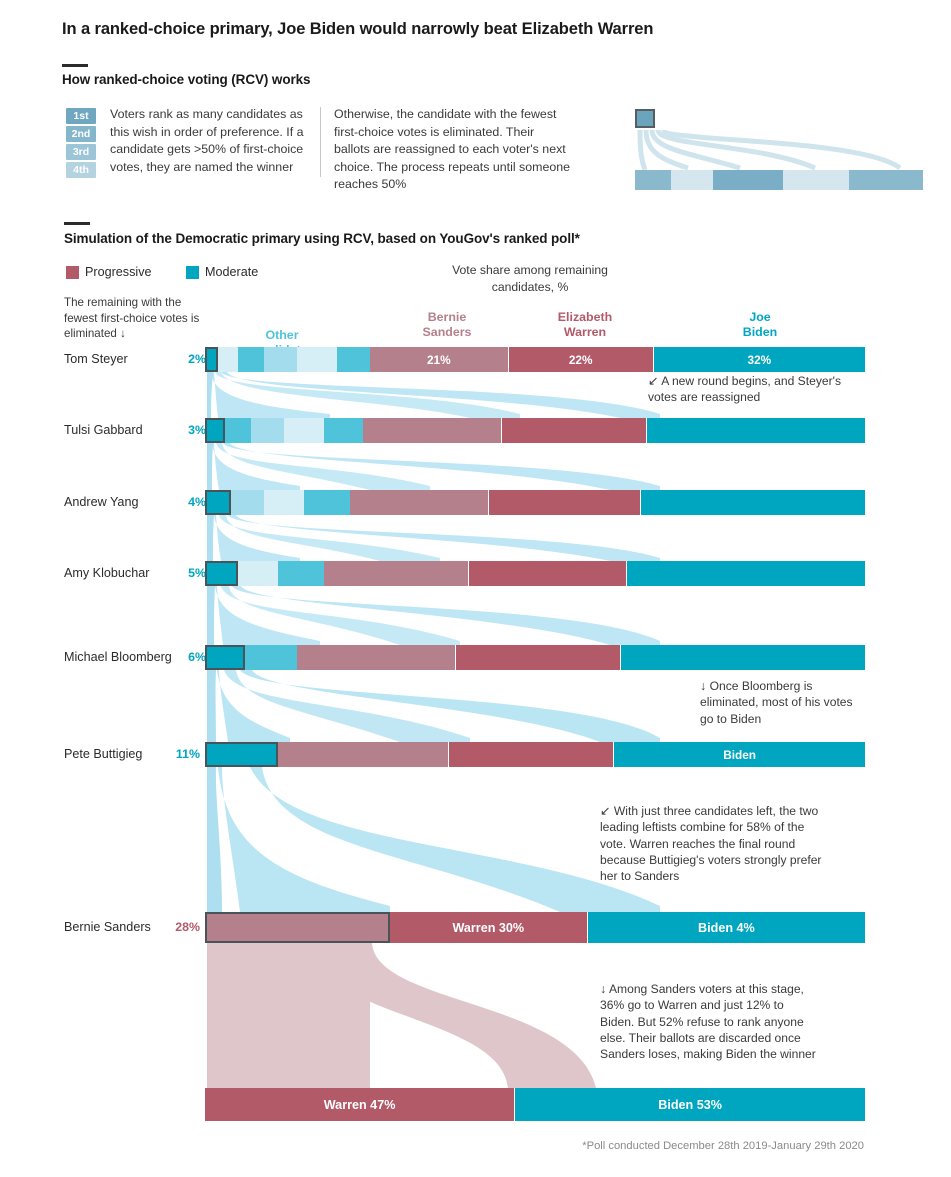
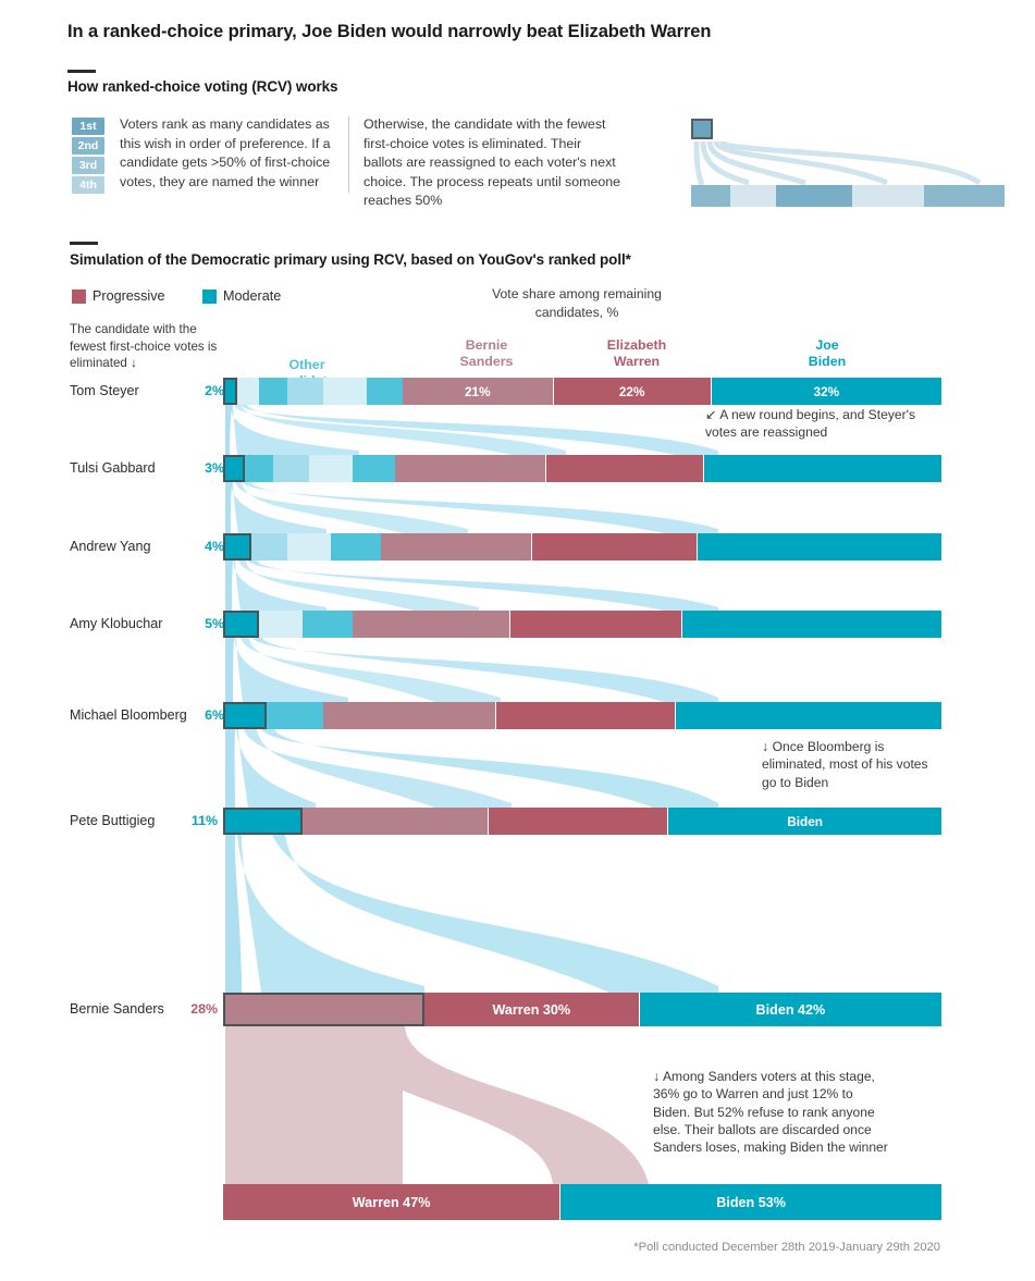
  In a ranked-choice primary, Joe Biden would narrowly beat Elizabeth Warren
  How ranked-choice voting (RCV) works
  1st
  2nd
  3rd
  4th
  Voters rank as many candidates as this wish in order of preference. If a candidate gets >50% of first-choice votes, they are named the winner
  Otherwise, the candidate with the fewest first-choice votes is eliminated. Their ballots are reassigned to each voter's next choice. The process repeats until someone reaches 50%
  Simulation of the Democratic primary using RCV, based on YouGov's ranked poll*
  Progressive
  Moderate
  Vote share among remaining candidates, %
- The remaining with the fewest first-choice votes is eliminated ↓
+ The candidate with the fewest first-choice votes is eliminated ↓
  Bernie
  Sanders
  Elizabeth
  Warren
  Joe
  Biden
  Tom Steyer
  2%
  21%
  22%
  32%
  Tulsi Gabbard
  3%
  Andrew Yang
  4%
  Amy Klobuchar
  5%
  Michael Bloomberg
  6%
  Pete Buttigieg
  11%
  Biden
  Bernie Sanders
  28%
  Warren 30%
- Biden 4%
+ Biden 42%
  Warren 47%
  Biden 53%
  ↙ A new round begins, and Steyer's votes are reassigned
  ↓ Once Bloomberg is eliminated, most of his votes go to Biden
- ↙ With just three candidates left, the two leading leftists combine for 58% of the vote. Warren reaches the final round because Buttigieg's voters strongly prefer her to Sanders
  ↓ Among Sanders voters at this stage, 36% go to Warren and just 12% to Biden. But 52% refuse to rank anyone else. Their ballots are discarded once Sanders loses, making Biden the winner
  *Poll conducted December 28th 2019-January 29th 2020
